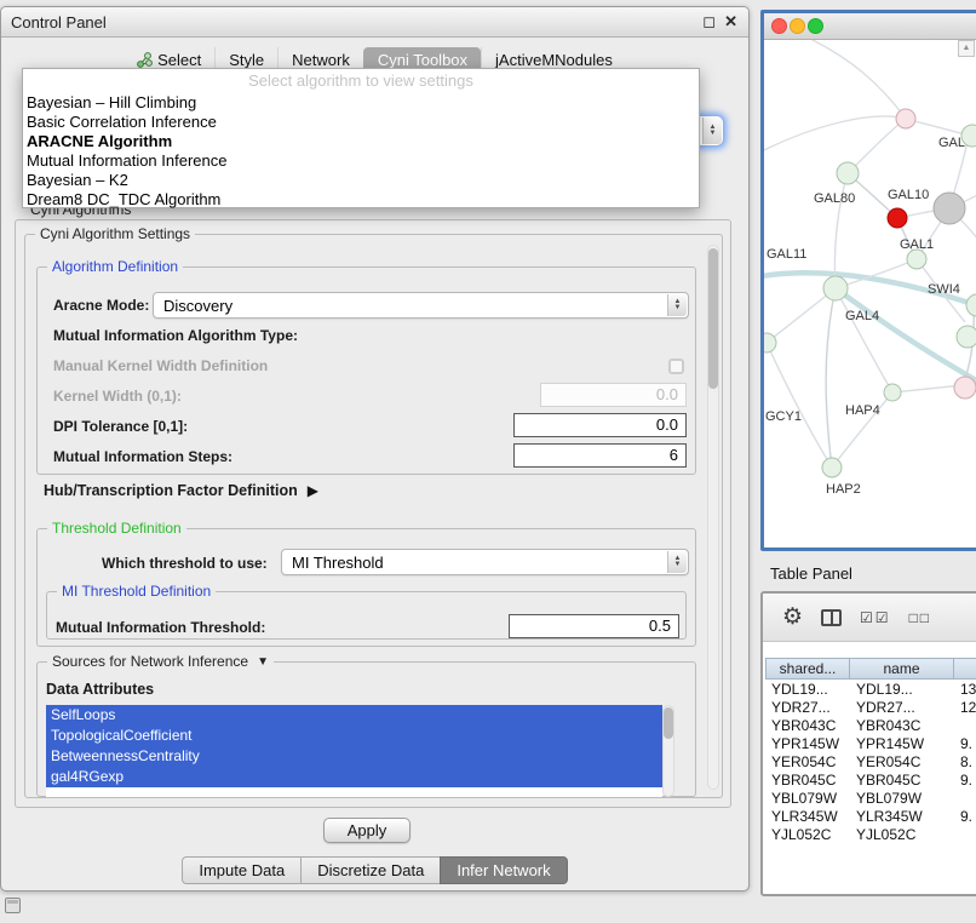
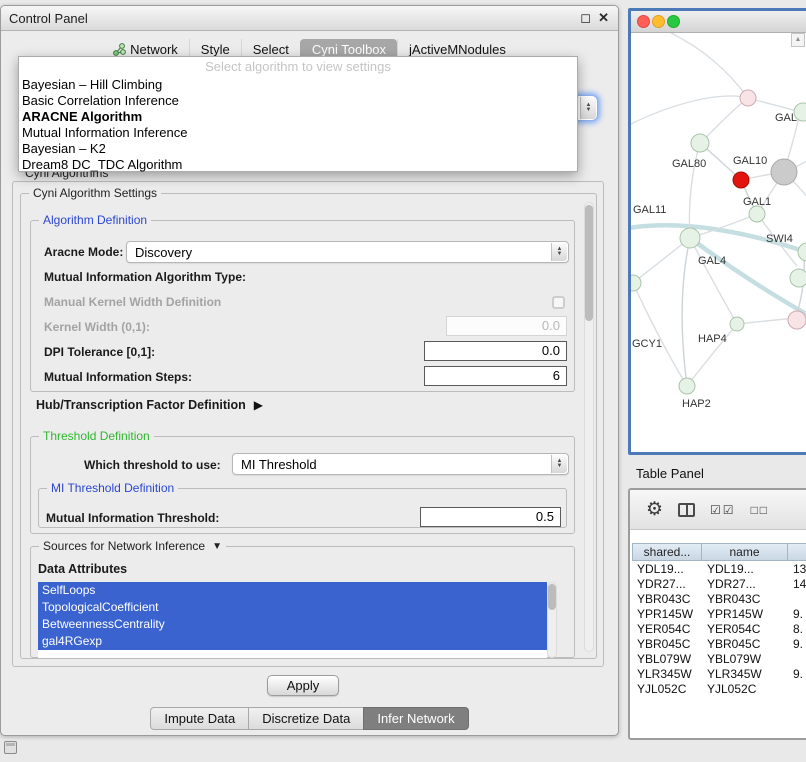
  Control Panel
  ◻
  ✕
- Select
+ Network
  Style
- Network
+ Select
  Cyni Toolbox
  jActiveMNodules
  Cyni Algorithms
  Select algorithm to view settings
  Bayesian – Hill Climbing
  Basic Correlation Inference
  ARACNE Algorithm
  Mutual Information Inference
  Bayesian – K2
  Dream8 DC_TDC Algorithm
  Cyni Algorithm Settings
  Algorithm Definition
  Aracne Mode:
  Discovery
  Mutual Information Algorithm Type:
  Manual Kernel Width Definition
  Kernel Width (0,1):
  0.0
  DPI Tolerance [0,1]:
  0.0
  Mutual Information Steps:
  6
  Hub/Transcription Factor Definition
  ▶
  Threshold Definition
  Which threshold to use:
  MI Threshold
  MI Threshold Definition
  Mutual Information Threshold:
  0.5
  Sources for Network Inference
  ▼
  Data Attributes
  SelfLoops
  TopologicalCoefficient
  BetweennessCentrality
  gal4RGexp
  Apply
  Impute Data
  Discretize Data
  Infer Network
  GAL
  GAL80
  GAL10
  GAL11
  GAL1
  SWI4
  GAL4
  GCY1
  HAP4
  HAP2
  Table Panel
  ⚙
  ☑☑
  □□
  shared...
  name
  YDL19...
  YDL19...
  13
  YDR27...
  YDR27...
- 12
+ 14
  YBR043C
  YBR043C
  YPR145W
  YPR145W
  9.
  YER054C
  YER054C
  8.
  YBR045C
  YBR045C
  9.
  YBL079W
  YBL079W
  YLR345W
  YLR345W
  9.
  YJL052C
  YJL052C
